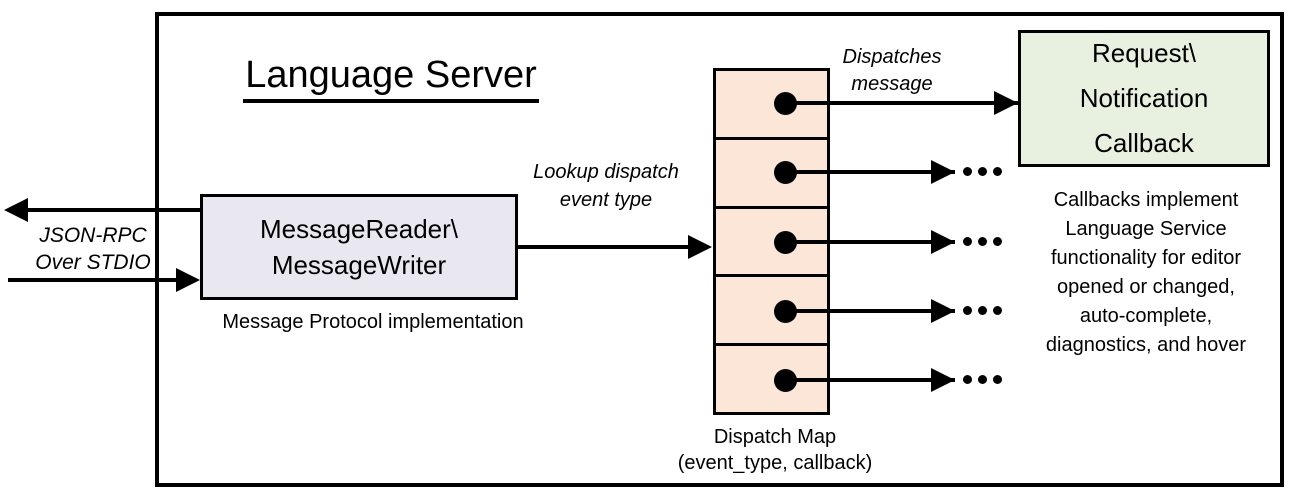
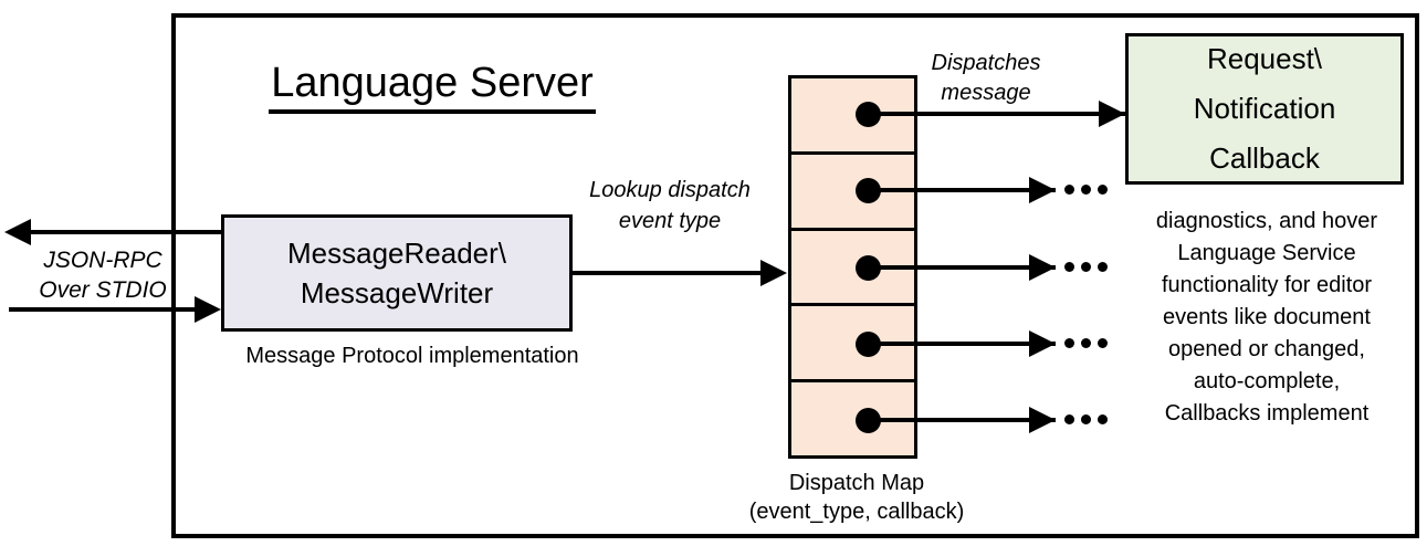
  Language Server
  JSON-RPC
  Over STDIO
  MessageReader\
  MessageWriter
  Message Protocol implementation
  Lookup dispatch
  event type
  Dispatch Map
  (event_type, callback)
  Dispatches
  message
  Request\
  Notification
  Callback
- Callbacks implement
+ diagnostics, and hover
  Language Service
  functionality for editor
+ events like document
  opened or changed,
  auto-complete,
- diagnostics, and hover
+ Callbacks implement
